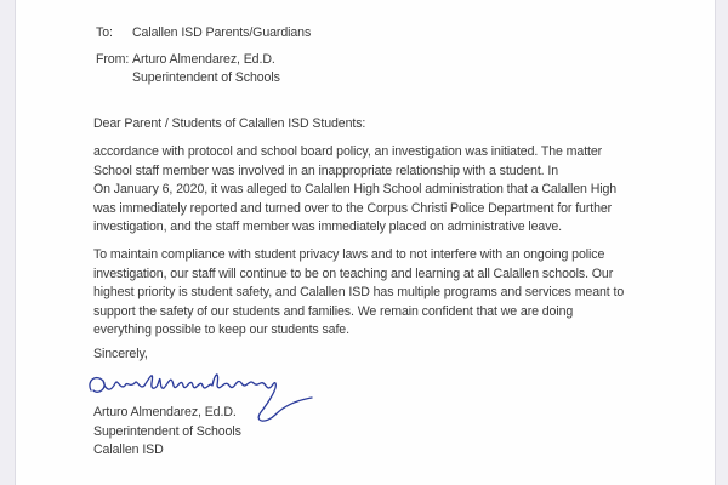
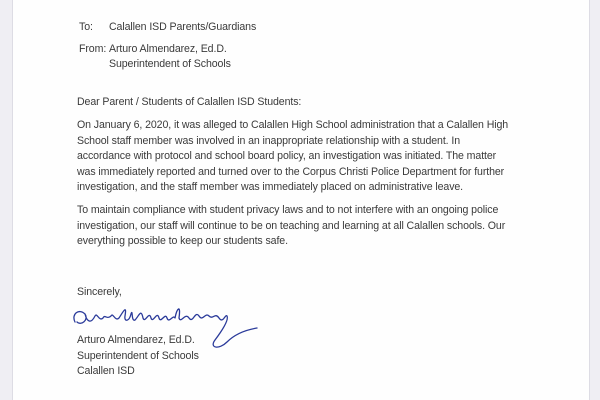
  To:
  Calallen ISD Parents/Guardians
  From:
  Arturo Almendarez, Ed.D.
  Superintendent of Schools
  Dear Parent / Students of Calallen ISD Students:
- accordance with protocol and school board policy, an investigation was initiated. The matter
+ On January 6, 2020, it was alleged to Calallen High School administration that a Calallen High
  School staff member was involved in an inappropriate relationship with a student. In
- On January 6, 2020, it was alleged to Calallen High School administration that a Calallen High
+ accordance with protocol and school board policy, an investigation was initiated. The matter
  was immediately reported and turned over to the Corpus Christi Police Department for further
  investigation, and the staff member was immediately placed on administrative leave.
  To maintain compliance with student privacy laws and to not interfere with an ongoing police
  investigation, our staff will continue to be on teaching and learning at all Calallen schools. Our
- highest priority is student safety, and Calallen ISD has multiple programs and services meant to
- support the safety of our students and families. We remain confident that we are doing
  everything possible to keep our students safe.
  Sincerely,
  Arturo Almendarez, Ed.D.
  Superintendent of Schools
  Calallen ISD
